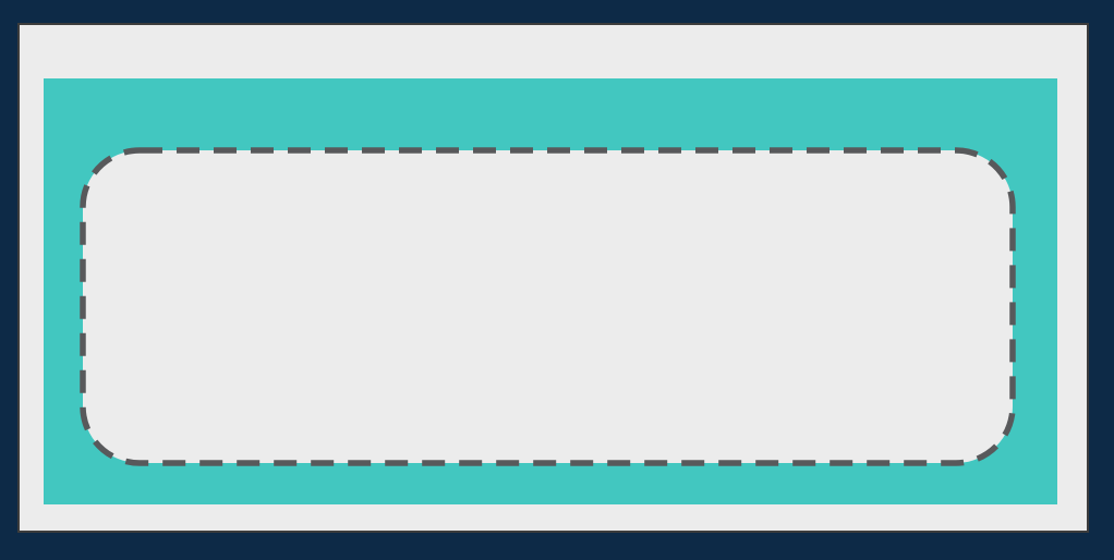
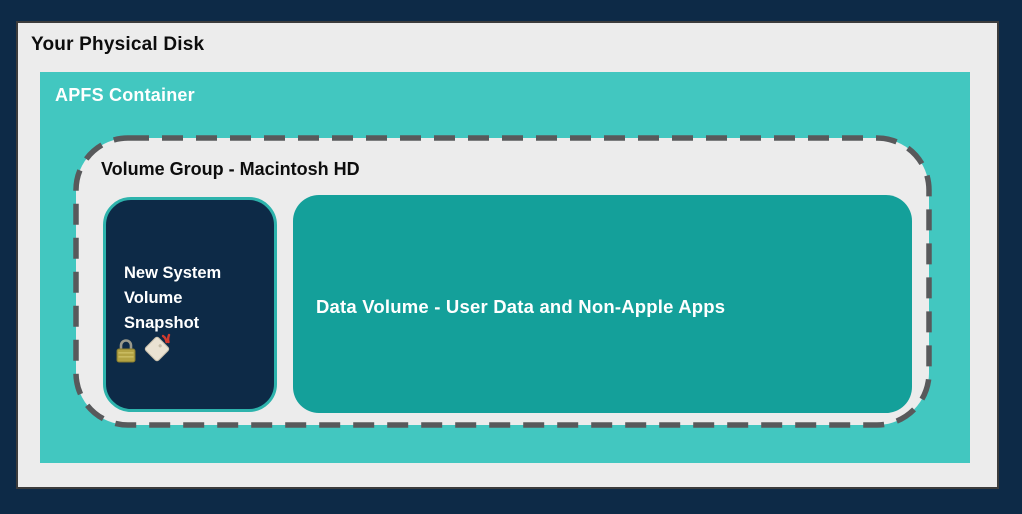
+ Your Physical Disk
+ APFS Container
+ Volume Group - Macintosh HD
+ New System
+ Volume
+ Snapshot
+ Data Volume - User Data and Non-Apple Apps
